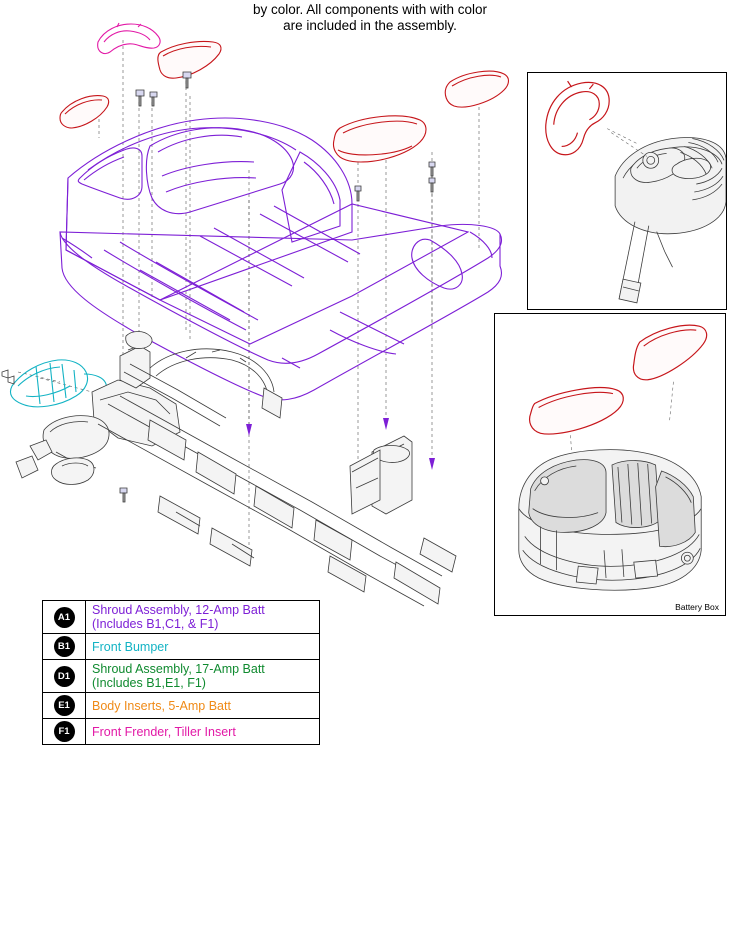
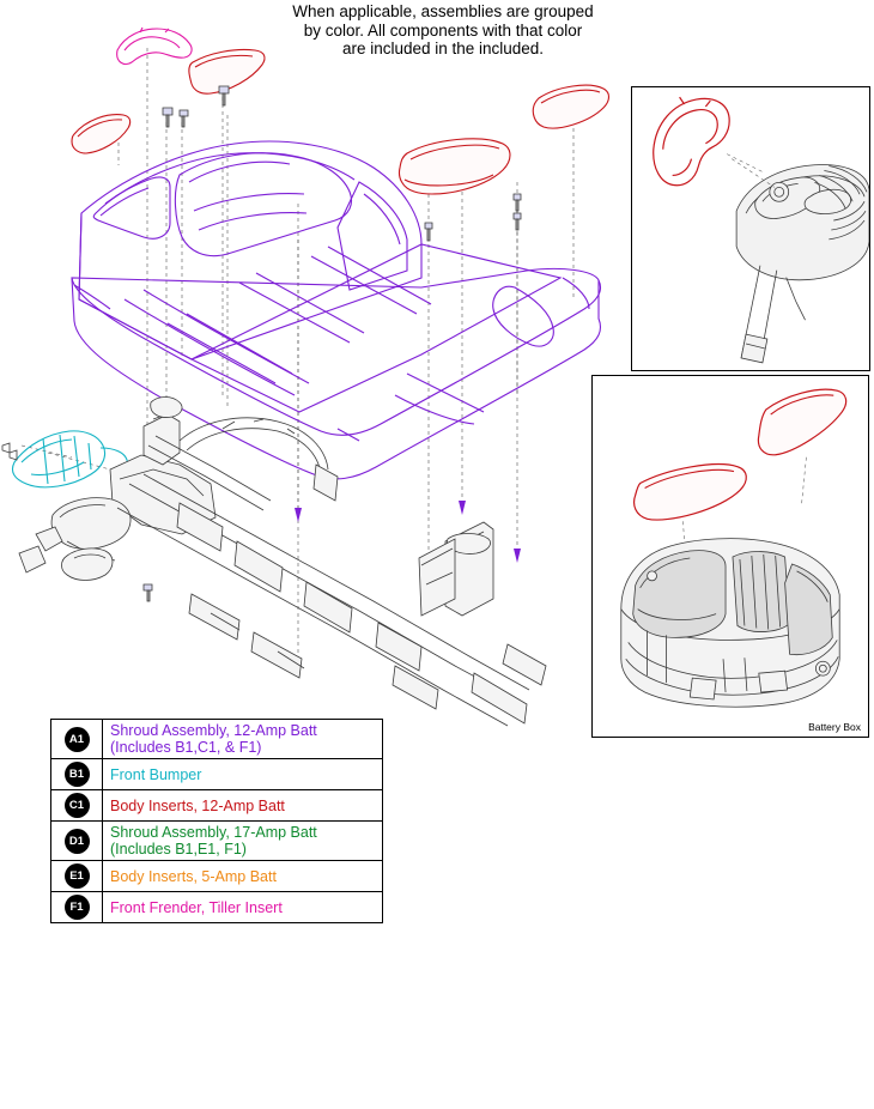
+ When applicable, assemblies are grouped
- by color. All components with with color
+ by color. All components with that color
- are included in the assembly.
+ are included in the included.
  Battery Box
  A1
  Shroud Assembly, 12-Amp Batt
  (Includes B1,C1, & F1)
  B1
  Front Bumper
+ C1
+ Body Inserts, 12-Amp Batt
  D1
  Shroud Assembly, 17-Amp Batt
  (Includes B1,E1, F1)
  E1
  Body Inserts, 5-Amp Batt
  F1
  Front Frender, Tiller Insert
